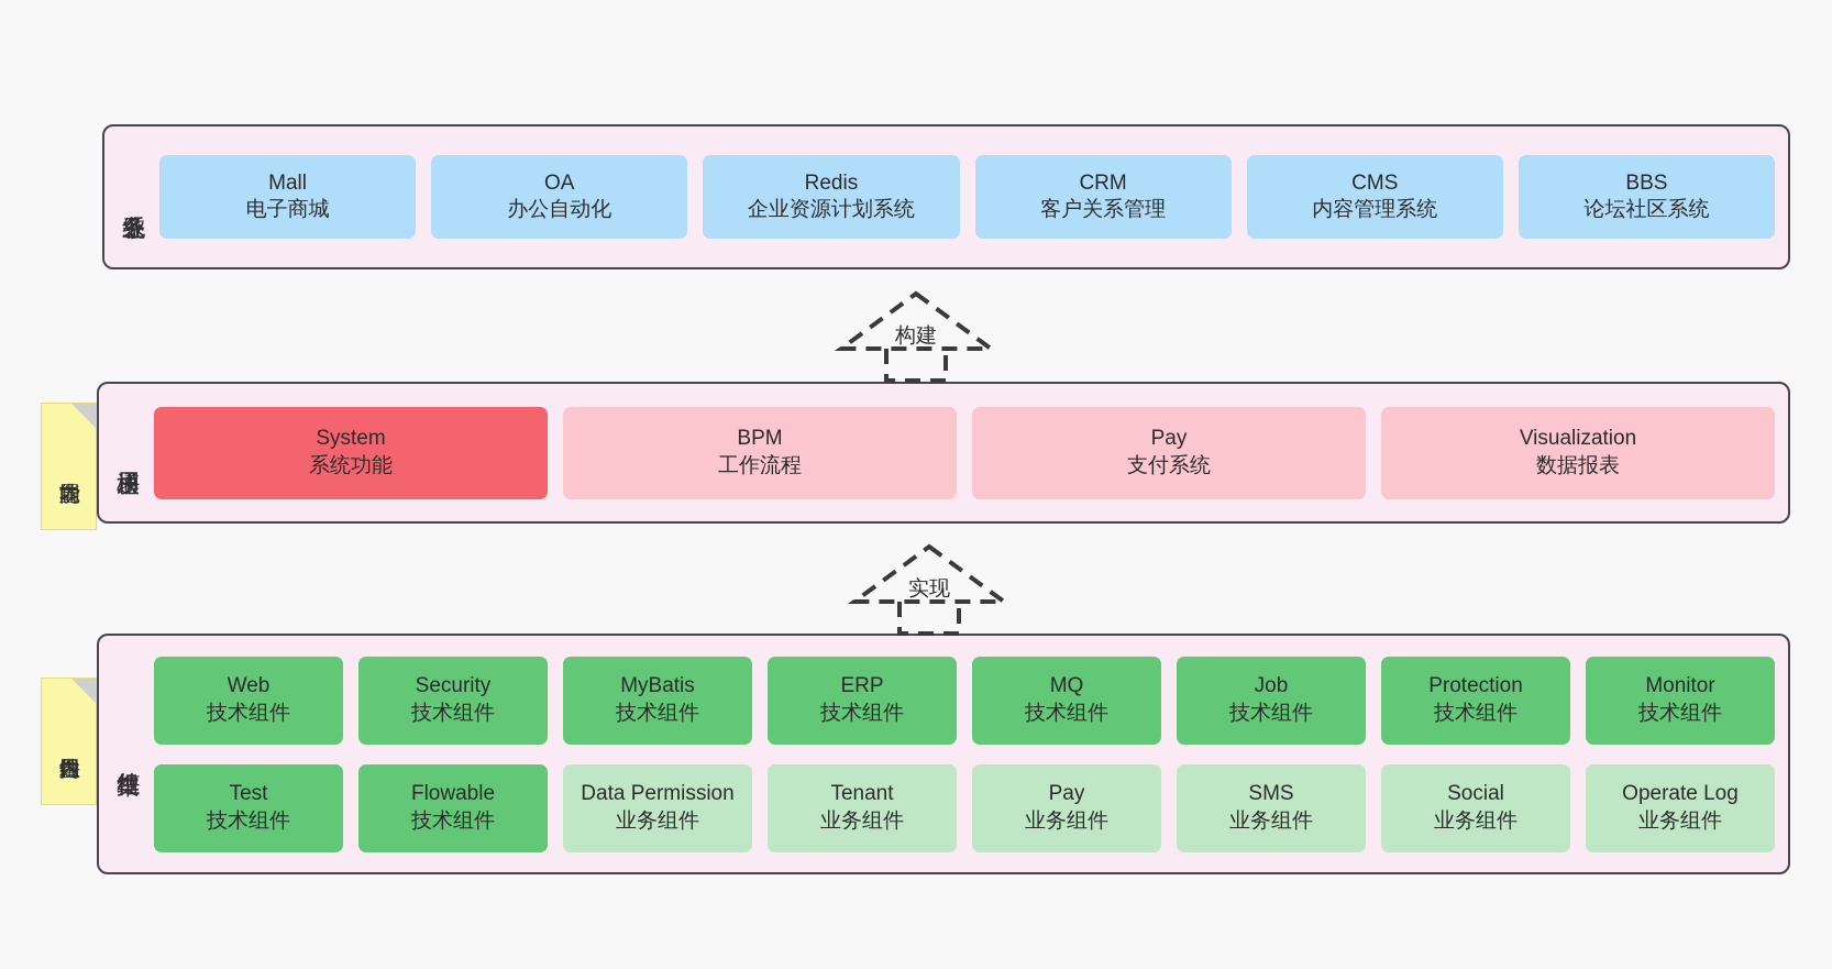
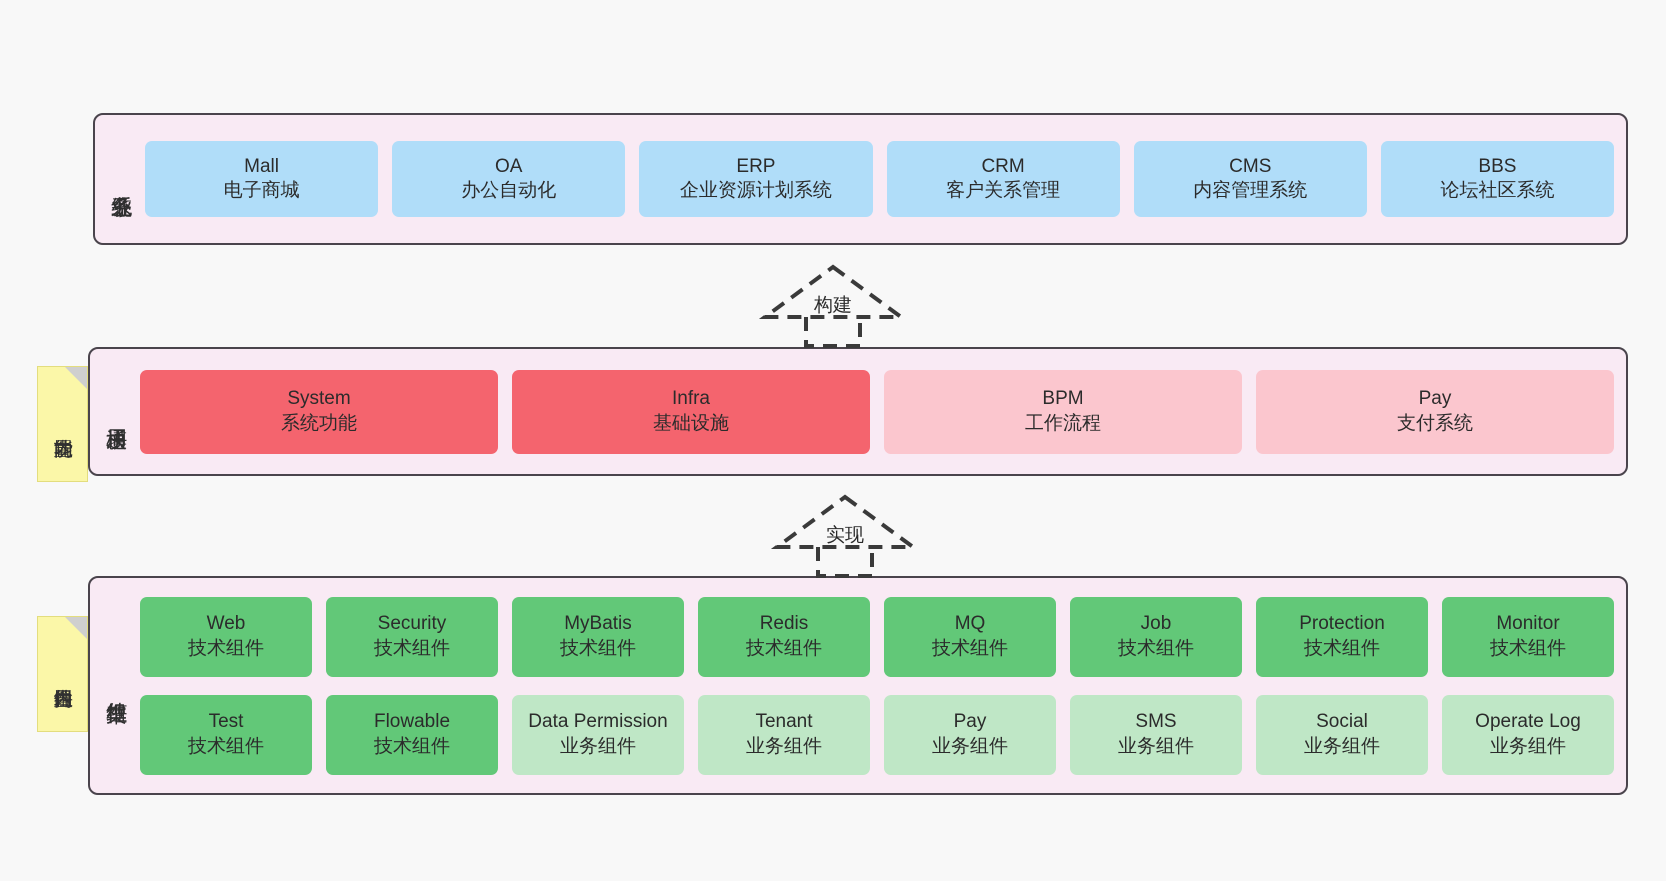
  Mall
  电子商城
  OA
  办公自动化
- Redis
+ ERP
  企业资源计划系统
  CRM
  客户关系管理
  CMS
  内容管理系统
  BBS
  论坛社区系统
  构建
  System
  系统功能
+ Infra
+ 基础设施
  BPM
  工作流程
  Pay
  支付系统
- Visualization
- 数据报表
  实现
  Web
  技术组件
  Security
  技术组件
  MyBatis
  技术组件
- ERP
+ Redis
  技术组件
  MQ
  技术组件
  Job
  技术组件
  Protection
  技术组件
  Monitor
  技术组件
  Test
  技术组件
  Flowable
  技术组件
  Data Permission
  业务组件
  Tenant
  业务组件
  Pay
  业务组件
  SMS
  业务组件
  Social
  业务组件
  Operate Log
  业务组件
